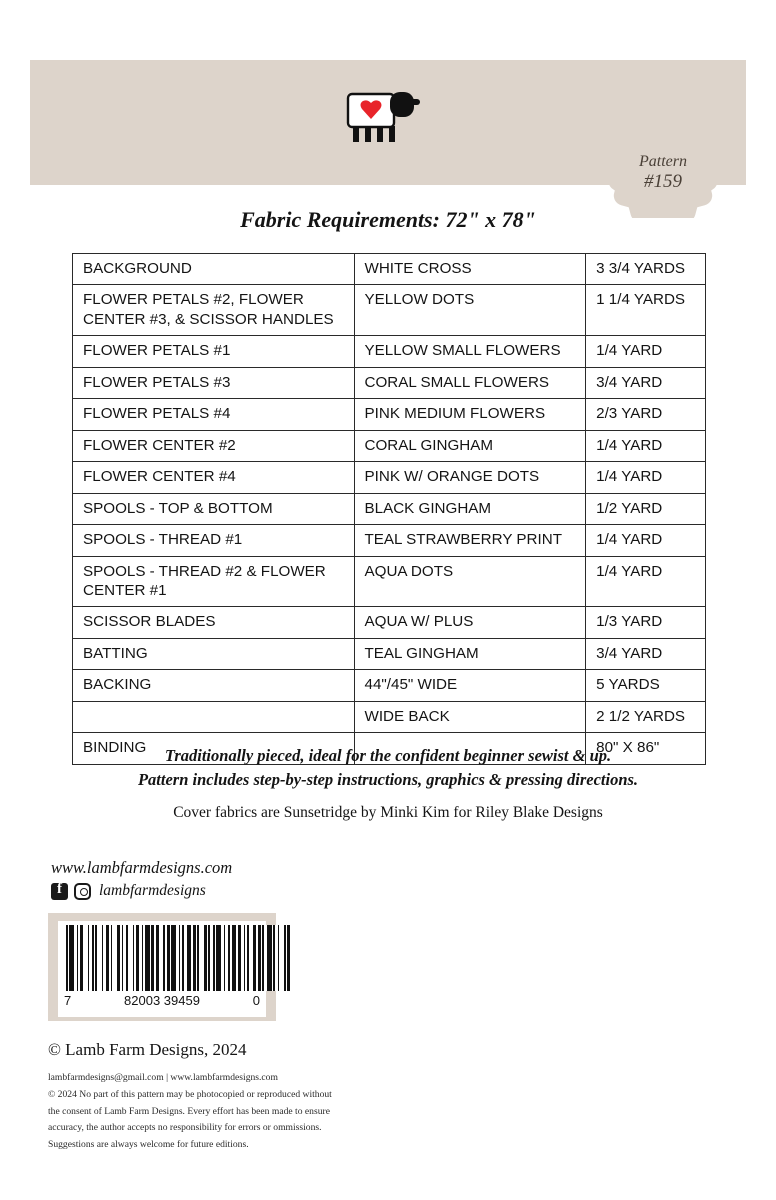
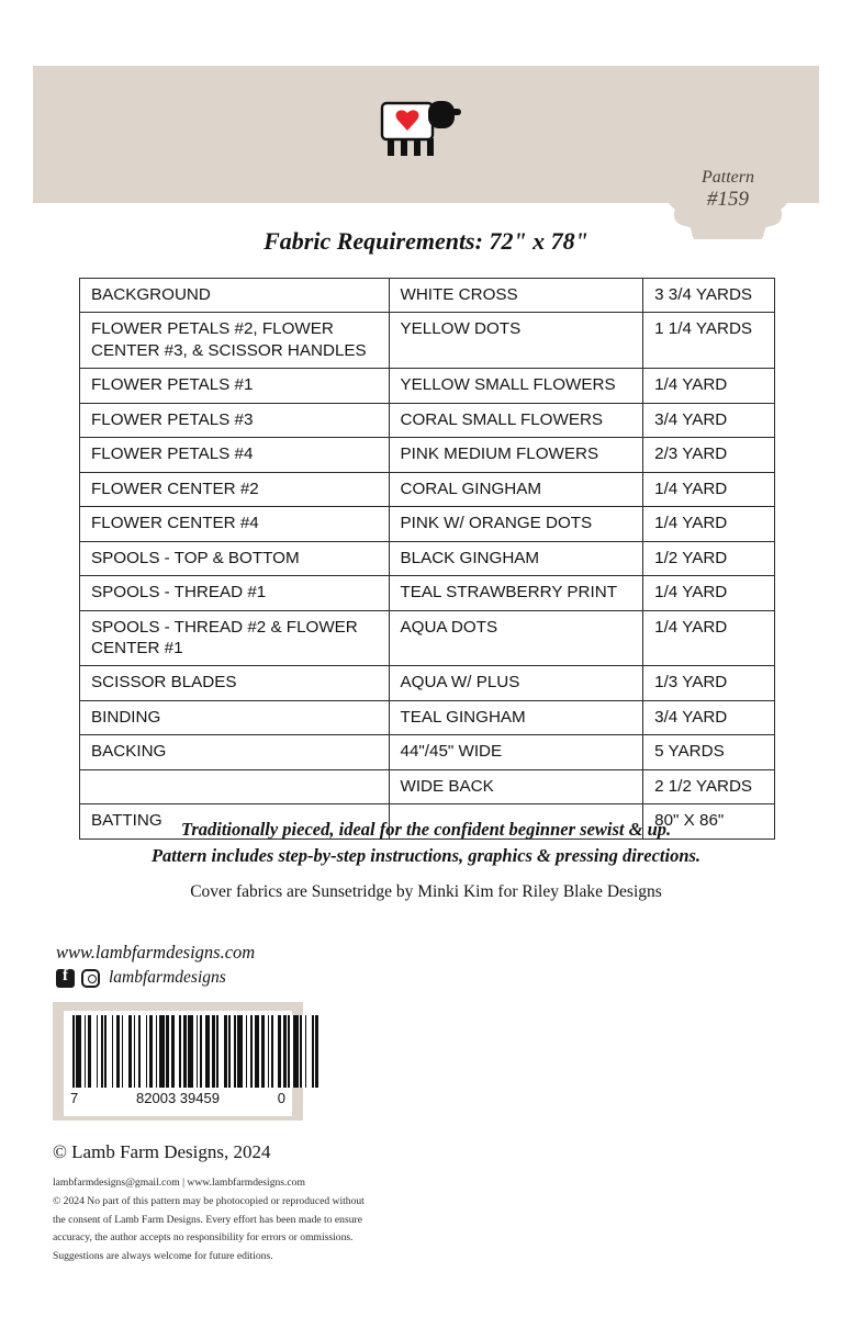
  Pattern
  #159
  Fabric Requirements: 72" x 78"
  BACKGROUND	WHITE CROSS	3 3/4 YARDS
  FLOWER PETALS #2, FLOWER CENTER #3, & SCISSOR HANDLES	YELLOW DOTS	1 1/4 YARDS
  FLOWER PETALS #1	YELLOW SMALL FLOWERS	1/4 YARD
  FLOWER PETALS #3	CORAL SMALL FLOWERS	3/4 YARD
  FLOWER PETALS #4	PINK MEDIUM FLOWERS	2/3 YARD
  FLOWER CENTER #2	CORAL GINGHAM	1/4 YARD
  FLOWER CENTER #4	PINK W/ ORANGE DOTS	1/4 YARD
  SPOOLS - TOP & BOTTOM	BLACK GINGHAM	1/2 YARD
  SPOOLS - THREAD #1	TEAL STRAWBERRY PRINT	1/4 YARD
  SPOOLS - THREAD #2 & FLOWER CENTER #1	AQUA DOTS	1/4 YARD
  SCISSOR BLADES	AQUA W/ PLUS	1/3 YARD
- BATTING	TEAL GINGHAM	3/4 YARD
+ BINDING	TEAL GINGHAM	3/4 YARD
  BACKING	44"/45" WIDE	5 YARDS
  	WIDE BACK	2 1/2 YARDS
- BINDING		80" X 86"
+ BATTING		80" X 86"
  Traditionally pieced, ideal for the confident beginner sewist & up.
  Pattern includes step-by-step instructions, graphics & pressing directions.
  Cover fabrics are Sunsetridge by Minki Kim for Riley Blake Designs
  www.lambfarmdesigns.com
  lambfarmdesigns
  7
  82003 39459
  0
  © Lamb Farm Designs, 2024
  lambfarmdesigns@gmail.com | www.lambfarmdesigns.com
  © 2024 No part of this pattern may be photocopied or reproduced without
  the consent of Lamb Farm Designs. Every effort has been made to ensure
  accuracy, the author accepts no responsibility for errors or ommissions.
  Suggestions are always welcome for future editions.
